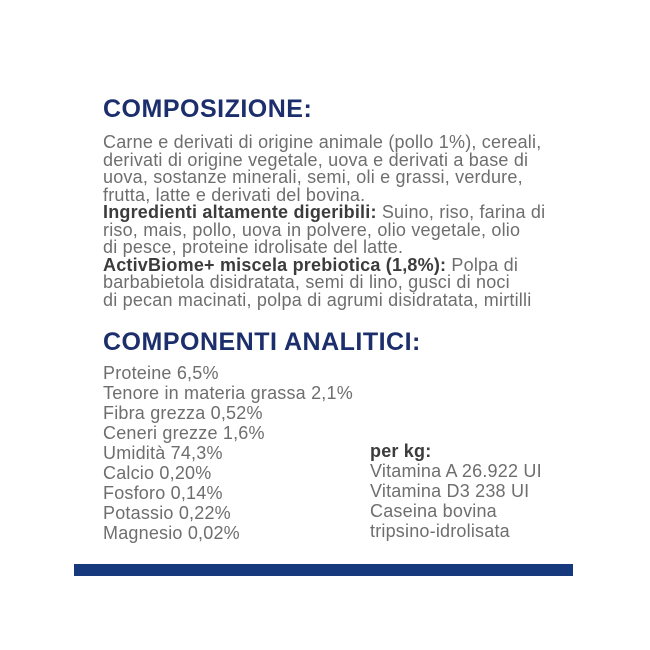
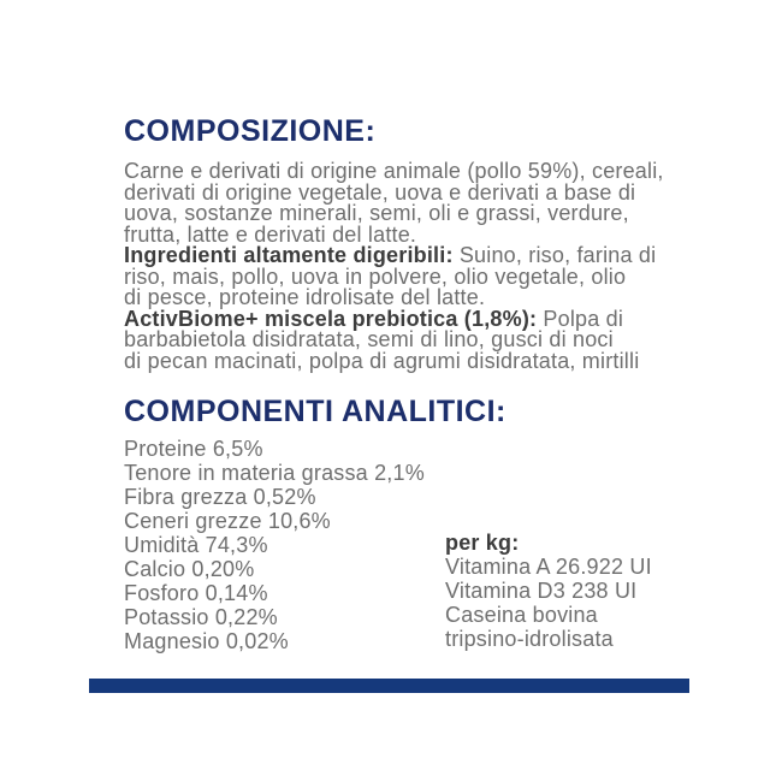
  COMPOSIZIONE:
- Carne e derivati di origine animale (pollo 1%), cereali,
+ Carne e derivati di origine animale (pollo 59%), cereali,
  derivati di origine vegetale, uova e derivati a base di
  uova, sostanze minerali, semi, oli e grassi, verdure,
- frutta, latte e derivati del bovina.
+ frutta, latte e derivati del latte.
  Ingredienti altamente digeribili: Suino, riso, farina di
  riso, mais, pollo, uova in polvere, olio vegetale, olio
  di pesce, proteine idrolisate del latte.
  ActivBiome+ miscela prebiotica (1,8%): Polpa di
  barbabietola disidratata, semi di lino, gusci di noci
  di pecan macinati, polpa di agrumi disidratata, mirtilli
  COMPONENTI ANALITICI:
  Proteine 6,5%
  Tenore in materia grassa 2,1%
  Fibra grezza 0,52%
- Ceneri grezze 1,6%
+ Ceneri grezze 10,6%
  Umidità 74,3%
  Calcio 0,20%
  Fosforo 0,14%
  Potassio 0,22%
  Magnesio 0,02%
  per kg:
  Vitamina A 26.922 UI
  Vitamina D3 238 UI
  Caseina bovina
  tripsino-idrolisata
